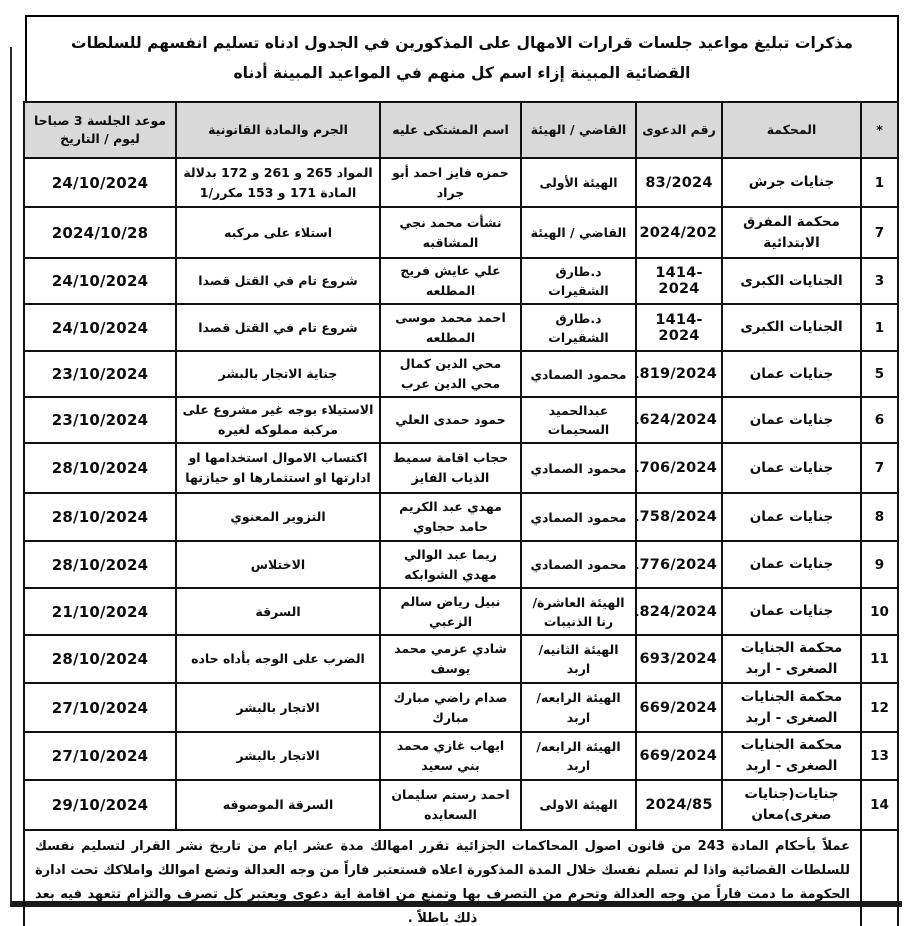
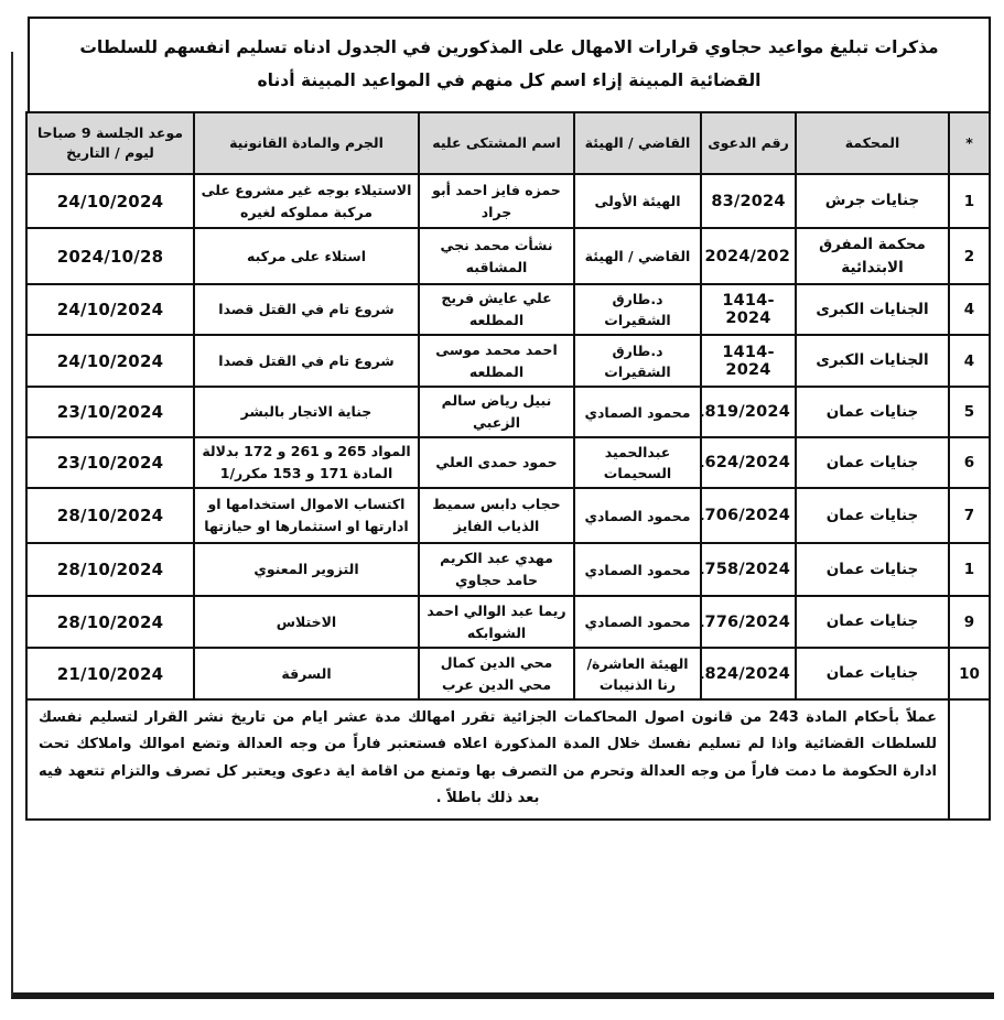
- مذكرات تبليغ مواعيد جلسات قرارات الامهال على المذكورين في الجدول ادناه تسليم انفسهم للسلطات القضائية المبينة إزاء اسم كل منهم في المواعيد المبينة أدناه
+ مذكرات تبليغ مواعيد حجاوي قرارات الامهال على المذكورين في الجدول ادناه تسليم انفسهم للسلطات القضائية المبينة إزاء اسم كل منهم في المواعيد المبينة أدناه
- *	المحكمة	رقم الدعوى	القاضي / الهيئة	اسم المشتكى عليه	الجرم والمادة القانونية	موعد الجلسة 3 صباحا ليوم / التاريخ
+ *	المحكمة	رقم الدعوى	القاضي / الهيئة	اسم المشتكى عليه	الجرم والمادة القانونية	موعد الجلسة 9 صباحا ليوم / التاريخ
- 1	جنايات جرش	83/2024	الهيئة الأولى	حمزه فايز احمد أبو جراد	المواد 265 و 261 و 172 بدلالة المادة 171 و 153 مكرر/1	24/10/2024
+ 1	جنايات جرش	83/2024	الهيئة الأولى	حمزه فايز احمد أبو جراد	الاستيلاء بوجه غير مشروع على مركبة مملوكه لغيره	24/10/2024
- 7	محكمة المفرق الابتدائية	2024/202	القاضي / الهيئة	نشأت محمد نجي المشاقبه	استلاء على مركبه	2024/10/28
+ 2	محكمة المفرق الابتدائية	2024/202	القاضي / الهيئة	نشأت محمد نجي المشاقبه	استلاء على مركبه	2024/10/28
- 3	الجنايات الكبرى	1414-2024	د.طارق الشقيرات	علي عايش فريج المطلعه	شروع تام في القتل قصدا	24/10/2024
+ 4	الجنايات الكبرى	1414-2024	د.طارق الشقيرات	علي عايش فريج المطلعه	شروع تام في القتل قصدا	24/10/2024
- 1	الجنايات الكبرى	1414-2024	د.طارق الشقيرات	احمد محمد موسى المطلعه	شروع تام في القتل قصدا	24/10/2024
+ 4	الجنايات الكبرى	1414-2024	د.طارق الشقيرات	احمد محمد موسى المطلعه	شروع تام في القتل قصدا	24/10/2024
- 5	جنايات عمان	819/2024	محمود الصمادي	محي الدين كمال محي الدين عرب	جناية الاتجار بالبشر	23/10/2024
+ 5	جنايات عمان	819/2024	محمود الصمادي	نبيل رياض سالم الزعبي	جناية الاتجار بالبشر	23/10/2024
- 6	جنايات عمان	624/2024	عبدالحميد السحيمات	حمود حمدى العلي	الاستيلاء بوجه غير مشروع على مركبة مملوكه لغيره	23/10/2024
+ 6	جنايات عمان	624/2024	عبدالحميد السحيمات	حمود حمدى العلي	المواد 265 و 261 و 172 بدلالة المادة 171 و 153 مكرر/1	23/10/2024
- 7	جنايات عمان	706/2024	محمود الصمادي	حجاب اقامة سميط الذياب الفايز	اكتساب الاموال استخدامها او ادارتها او استثمارها او حيازتها	28/10/2024
+ 7	جنايات عمان	706/2024	محمود الصمادي	حجاب دابس سميط الذياب الفايز	اكتساب الاموال استخدامها او ادارتها او استثمارها او حيازتها	28/10/2024
- 8	جنايات عمان	758/2024	محمود الصمادي	مهدي عبد الكريم حامد حجاوي	التزوير المعنوي	28/10/2024
+ 1	جنايات عمان	758/2024	محمود الصمادي	مهدي عبد الكريم حامد حجاوي	التزوير المعنوي	28/10/2024
- 9	جنايات عمان	776/2024	محمود الصمادي	ريما عبد الوالي مهدي الشوابكه	الاختلاس	28/10/2024
+ 9	جنايات عمان	776/2024	محمود الصمادي	ريما عبد الوالي احمد الشوابكه	الاختلاس	28/10/2024
- 10	جنايات عمان	824/2024	الهيئة العاشرة/رنا الذنيبات	نبيل رياض سالم الزعبي	السرقة	21/10/2024
+ 10	جنايات عمان	824/2024	الهيئة العاشرة/رنا الذنيبات	محي الدين كمال محي الدين عرب	السرقة	21/10/2024
- 11	محكمة الجنايات الصغرى - اربد	693/2024	الهيئة الثانيه/ اربد	شادي عزمي محمد يوسف	الضرب على الوجه بأداه حاده	28/10/2024
- 12	محكمة الجنايات الصغرى - اربد	669/2024	الهيئة الرابعه/ اربد	صدام راضي مبارك مبارك	الاتجار بالبشر	27/10/2024
- 13	محكمة الجنايات الصغرى - اربد	669/2024	الهيئة الرابعه/ اربد	ايهاب غازي محمد بني سعيد	الاتجار بالبشر	27/10/2024
- 14	جنايات(جنايات صغرى)معان	2024/85	الهيئة الاولى	احمد رستم سليمان السعايده	السرقة الموصوفه	29/10/2024
- 	عملاً بأحكام المادة 243 من قانون اصول المحاكمات الجزائية تقرر امهالك مدة عشر ايام من تاريخ نشر القرار لتسليم نفسك للسلطات القضائية واذا لم تسلم نفسك خلال المدة المذكورة اعلاه فستعتبر فاراً من وجه العدالة وتضع اموالك واملاكك تحت ادارة الحكومة ما دمت فاراً من وجه العدالة وتحرم من التصرف بها وتمنع من اقامة اية دعوى ويعتبر كل تصرف والتزام تتعهد فيه بعد ذلك باطلاً .
+ 	عملاً بأحكام المادة 243 من قانون اصول المحاكمات الجزائية تقرر امهالك مدة عشر ايام من تاريخ نشر القرار لتسليم نفسك للسلطات القضائية واذا لم تسليم نفسك خلال المدة المذكورة اعلاه فستعتبر فاراً من وجه العدالة وتضع اموالك واملاكك تحت ادارة الحكومة ما دمت فاراً من وجه العدالة وتحرم من التصرف بها وتمنع من اقامة اية دعوى ويعتبر كل تصرف والتزام تتعهد فيه بعد ذلك باطلاً .
